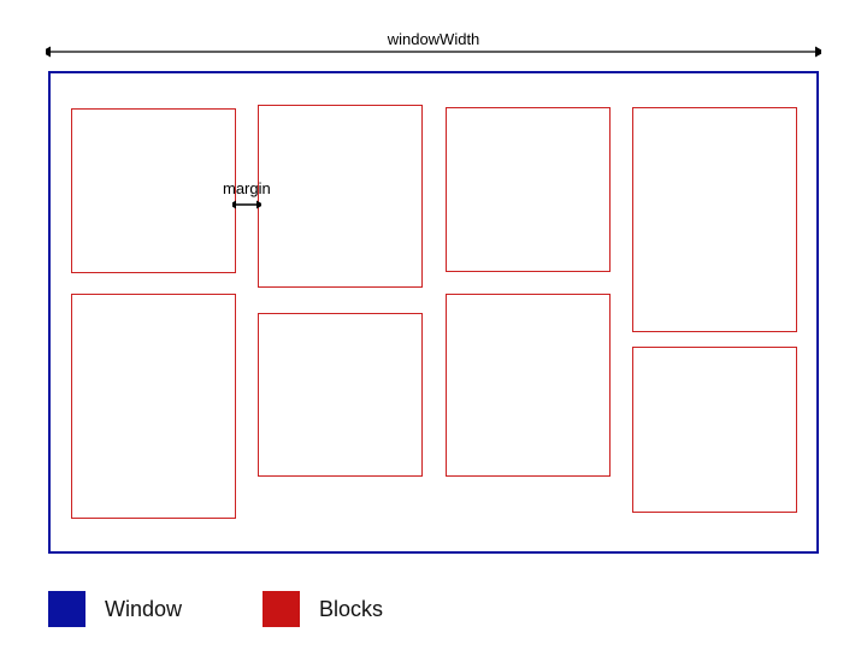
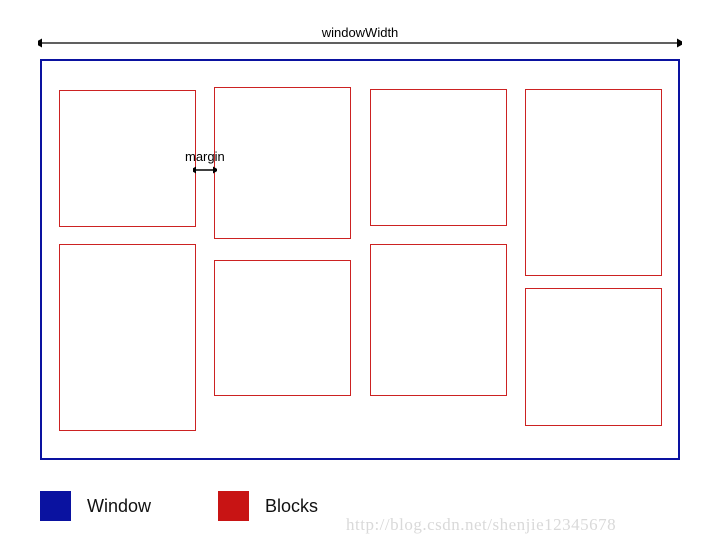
  windowWidth
  margin
  Window
  Blocks
+ http://blog.csdn.net/shenjie12345678
